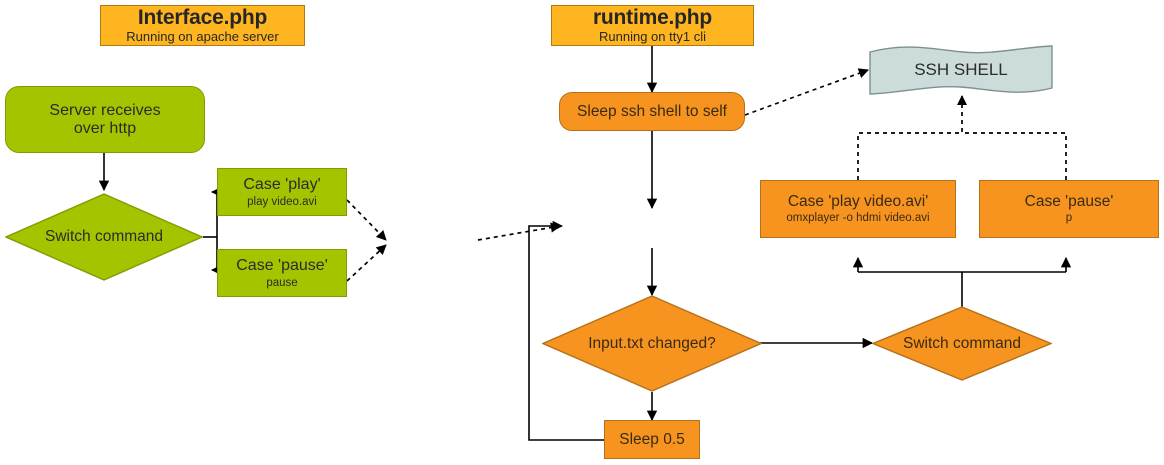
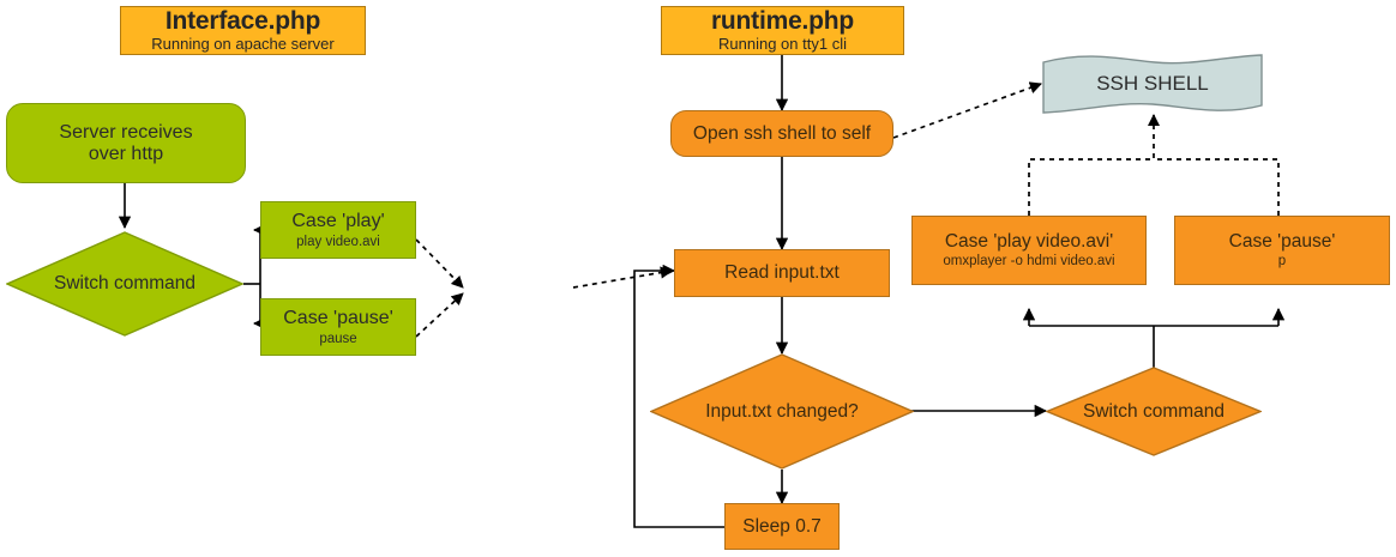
  Interface.php
  Running on apache server
  runtime.php
  Running on tty1 cli
  Server receives
  over http
  Switch command
  Case 'play'
  play video.avi
  Case 'pause'
  pause
- Sleep ssh shell to self
+ Open ssh shell to self
  SSH SHELL
+ Read input.txt
  Input.txt changed?
- Sleep 0.5
+ Sleep 0.7
  Switch command
  Case 'play video.avi'
  omxplayer -o hdmi video.avi
  Case 'pause'
  p
